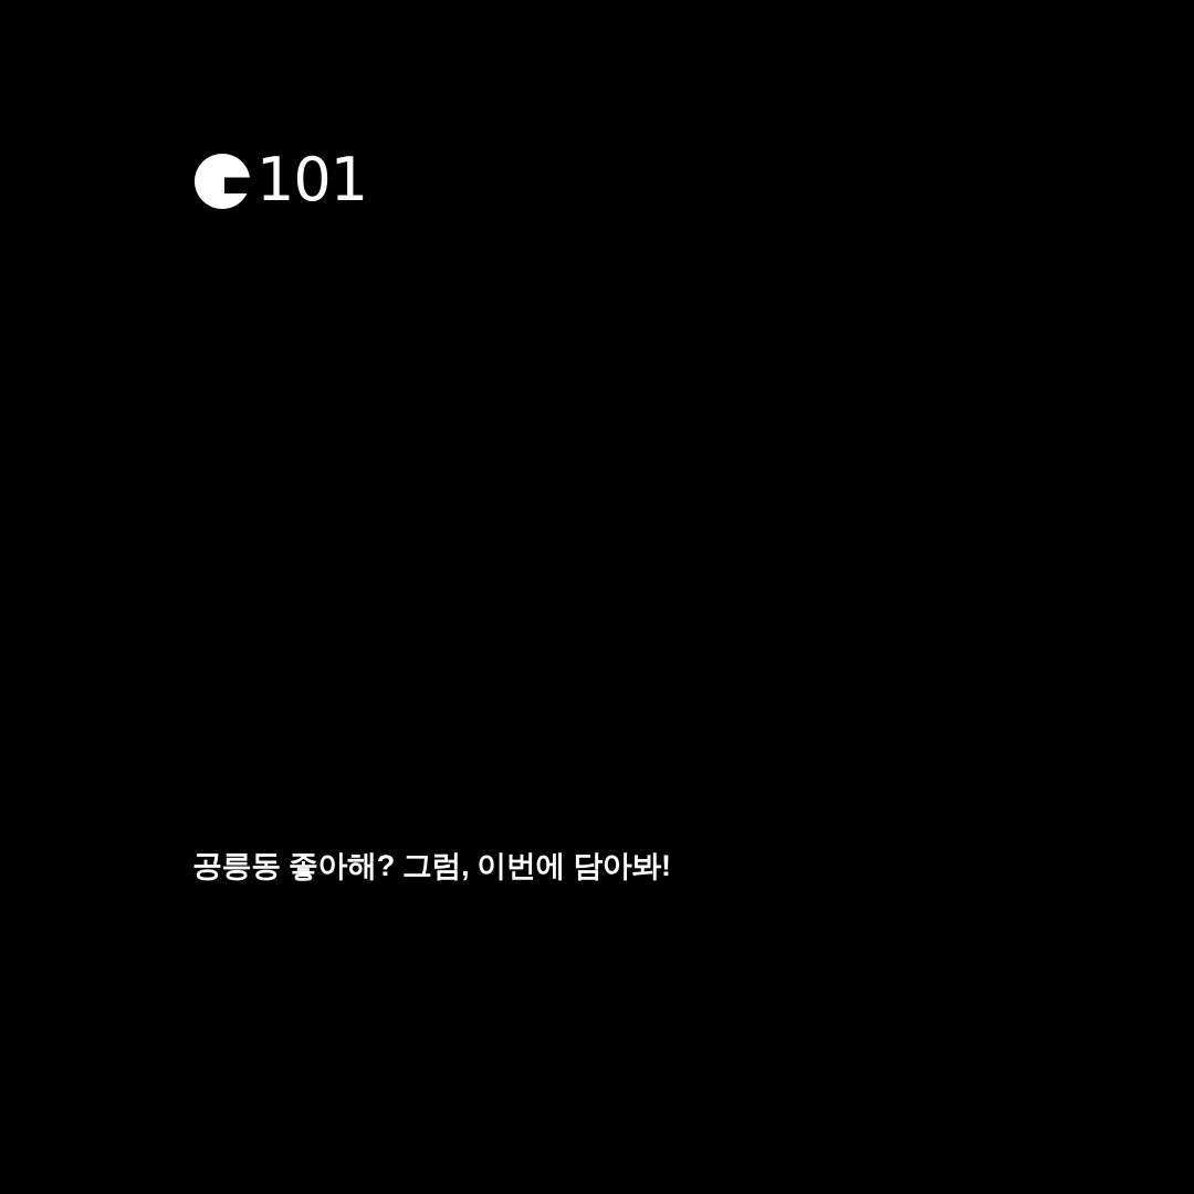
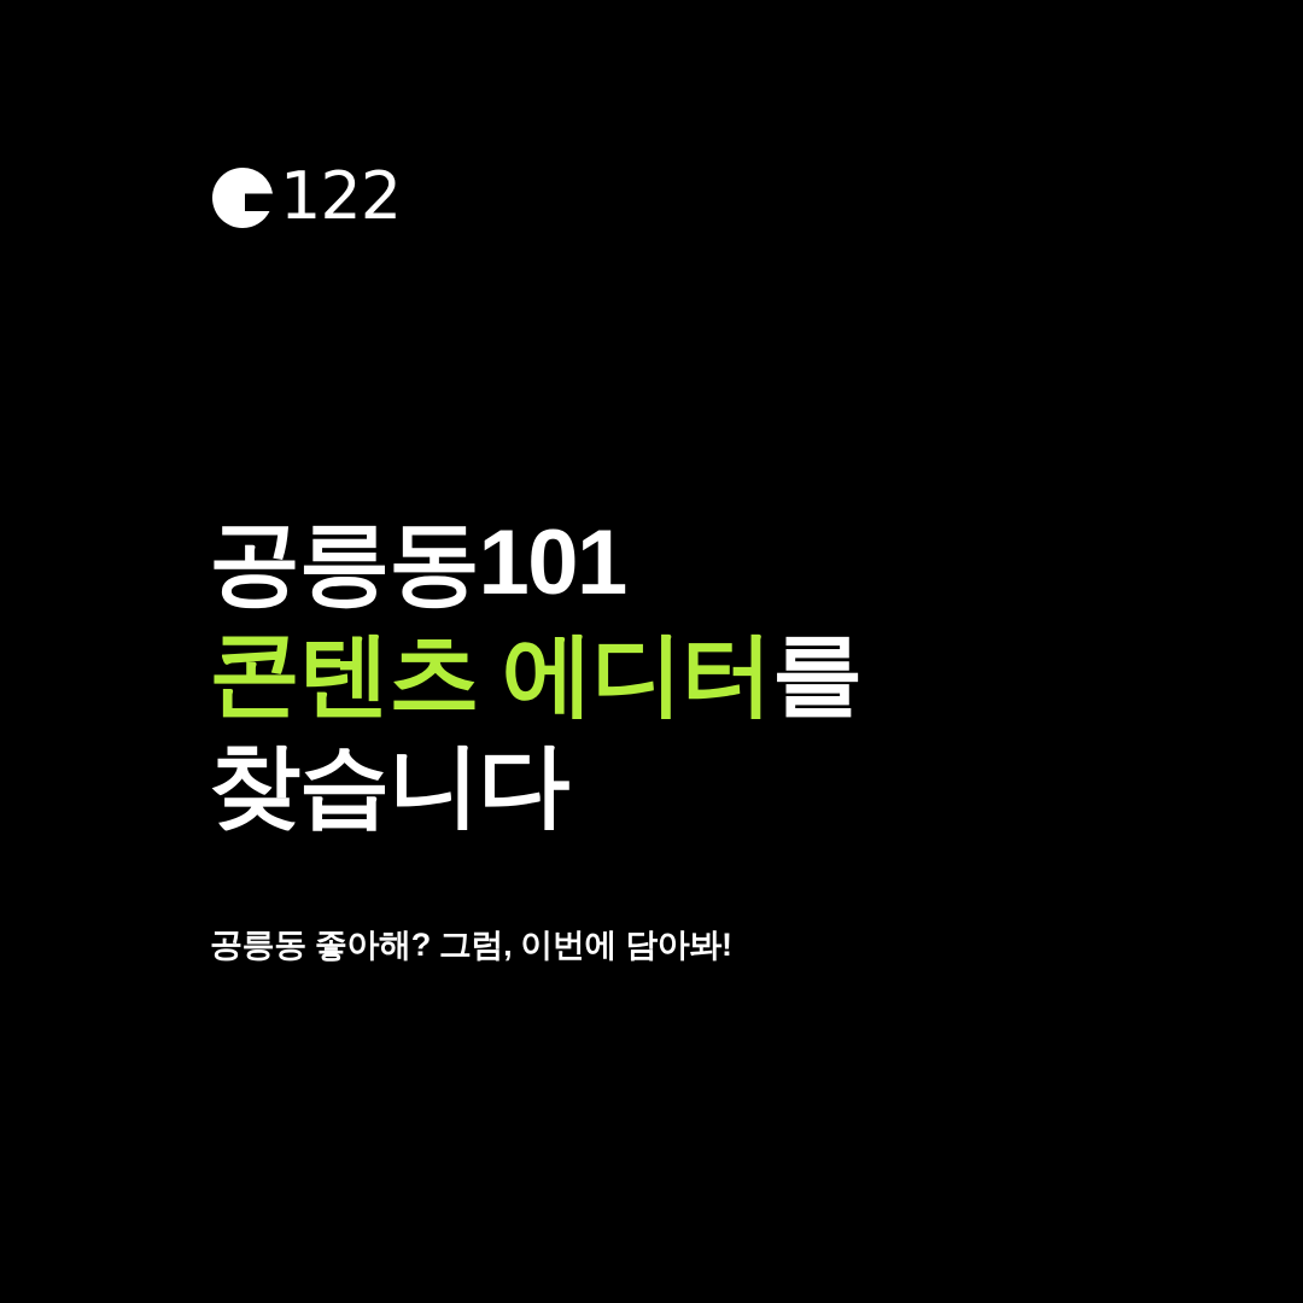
- 101
+ 122
+ 공릉동101
+ 콘텐츠 에디터를
+ 찾습니다
  공릉동 좋아해? 그럼, 이번에 담아봐!
